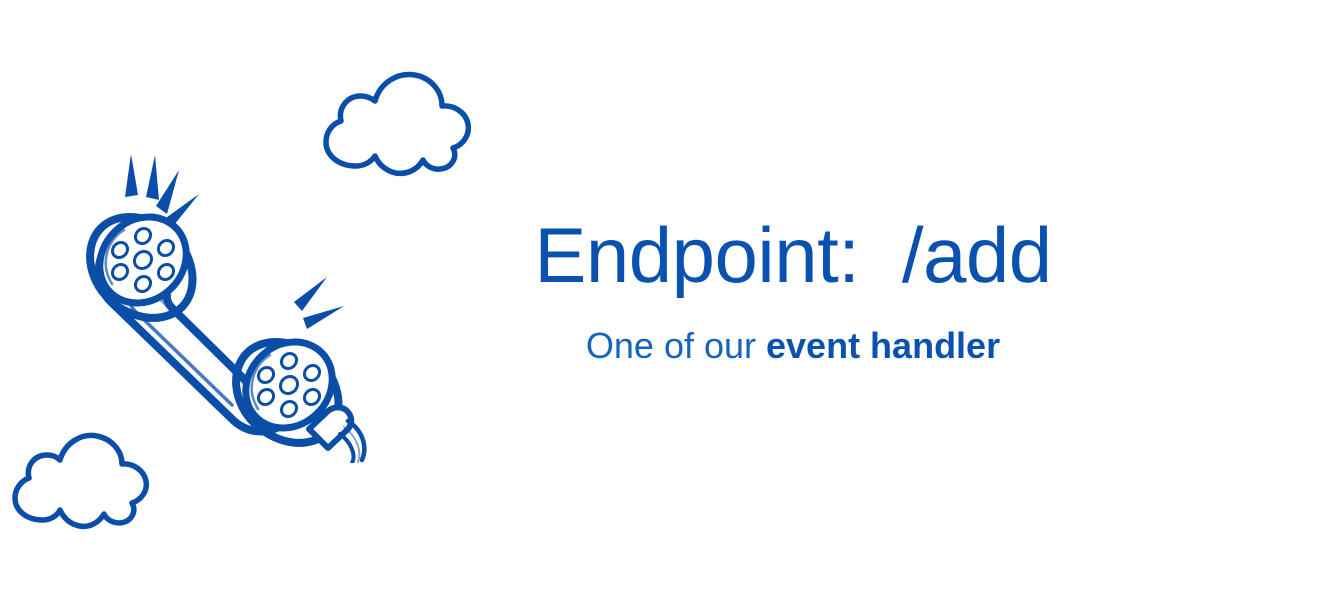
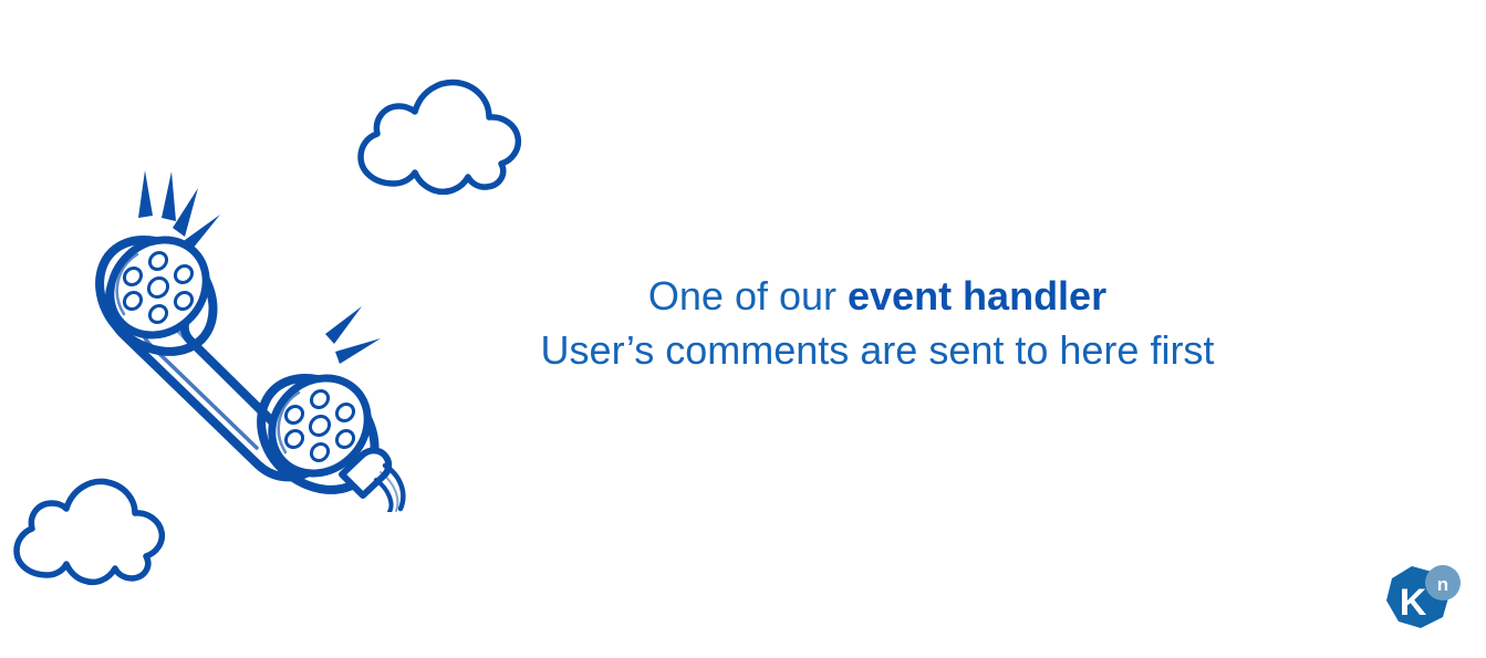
- Endpoint: /add
  One of our event handler
+ User’s comments are sent to here first
+ K
+ n
